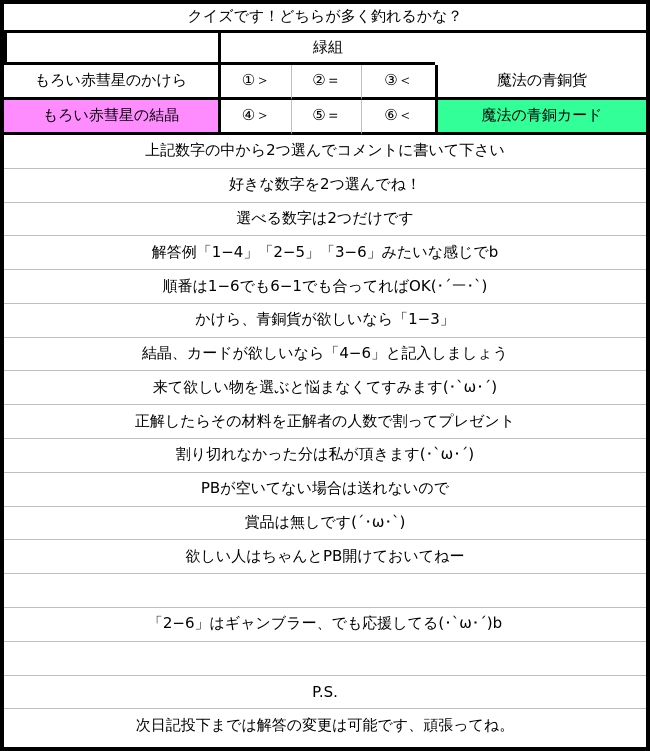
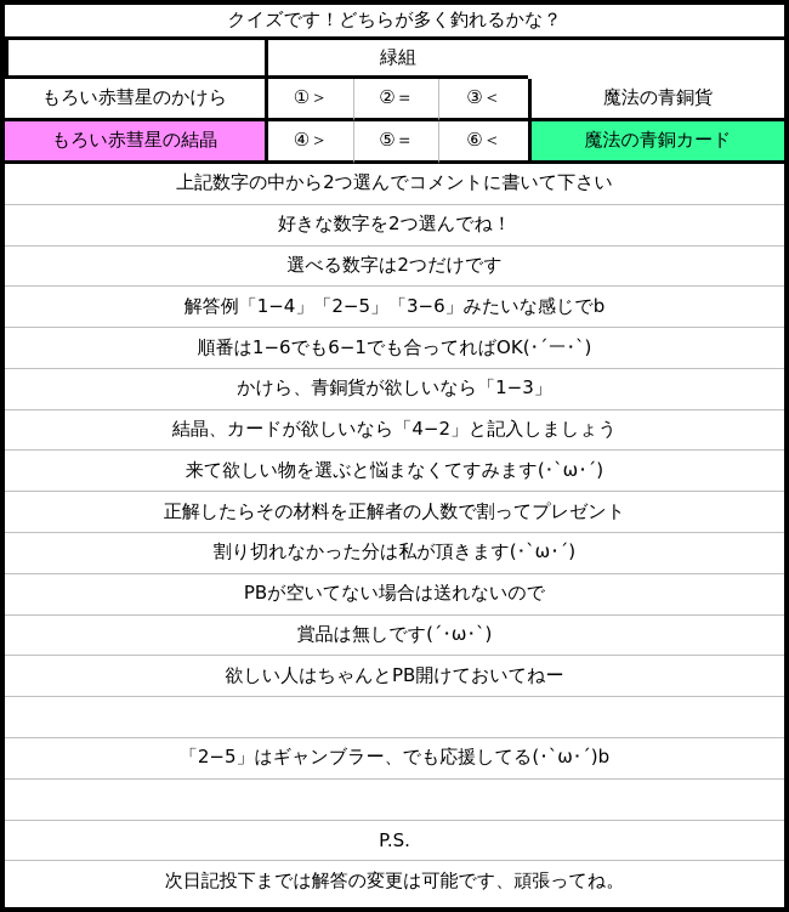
  クイズです！どちらが多く釣れるかな？
  緑組
  もろい赤彗星のかけら
  ①＞
  ②＝
  ③＜
  魔法の青銅貨
  もろい赤彗星の結晶
  ④＞
  ⑤＝
  ⑥＜
  魔法の青銅カード
  上記数字の中から2つ選んでコメントに書いて下さい
  好きな数字を2つ選んでね！
  選べる数字は2つだけです
  解答例「1−4」「2−5」「3−6」みたいな感じでb
  順番は1−6でも6−1でも合ってればOK(･´ー･`)
  かけら、青銅貨が欲しいなら「1−3」
- 結晶、カードが欲しいなら「4−6」と記入しましょう
+ 結晶、カードが欲しいなら「4−2」と記入しましょう
  来て欲しい物を選ぶと悩まなくてすみます(･`ω･´)
  正解したらその材料を正解者の人数で割ってプレゼント
  割り切れなかった分は私が頂きます(･`ω･´)
  PBが空いてない場合は送れないので
  賞品は無しです(´･ω･`)
  欲しい人はちゃんとPB開けておいてねー
- 「2−6」はギャンブラー、でも応援してる(･`ω･´)b
+ 「2−5」はギャンブラー、でも応援してる(･`ω･´)b
  P.S.
  次日記投下までは解答の変更は可能です、頑張ってね。
